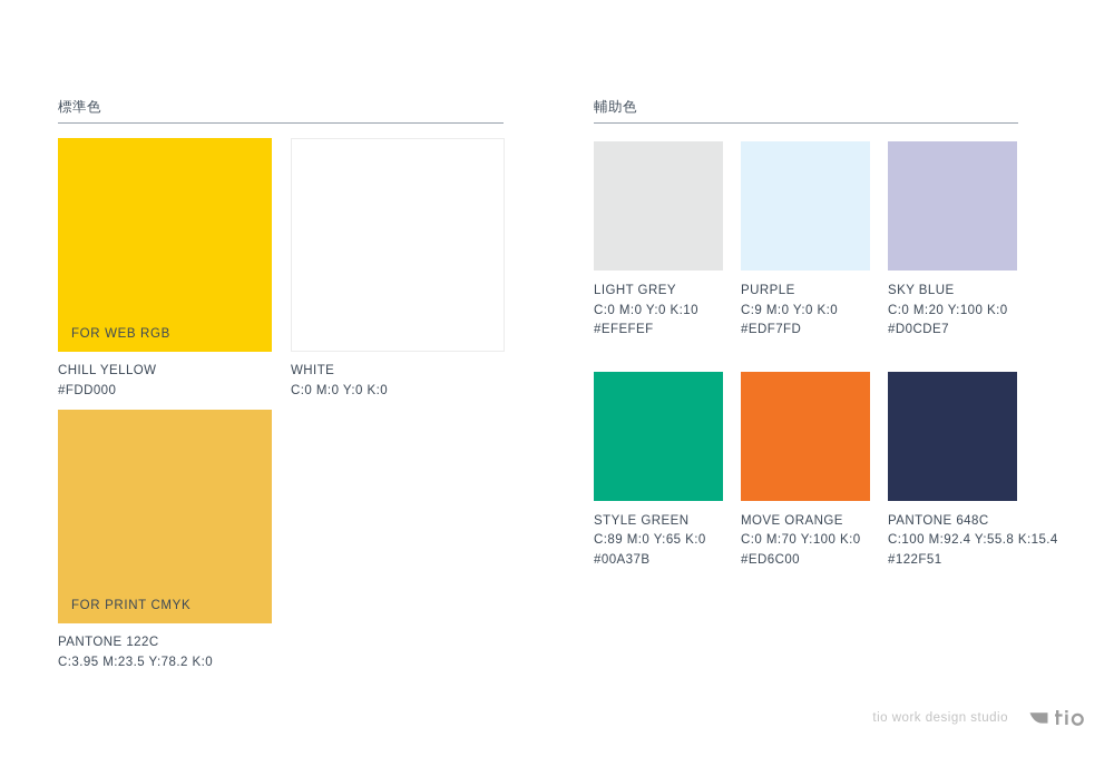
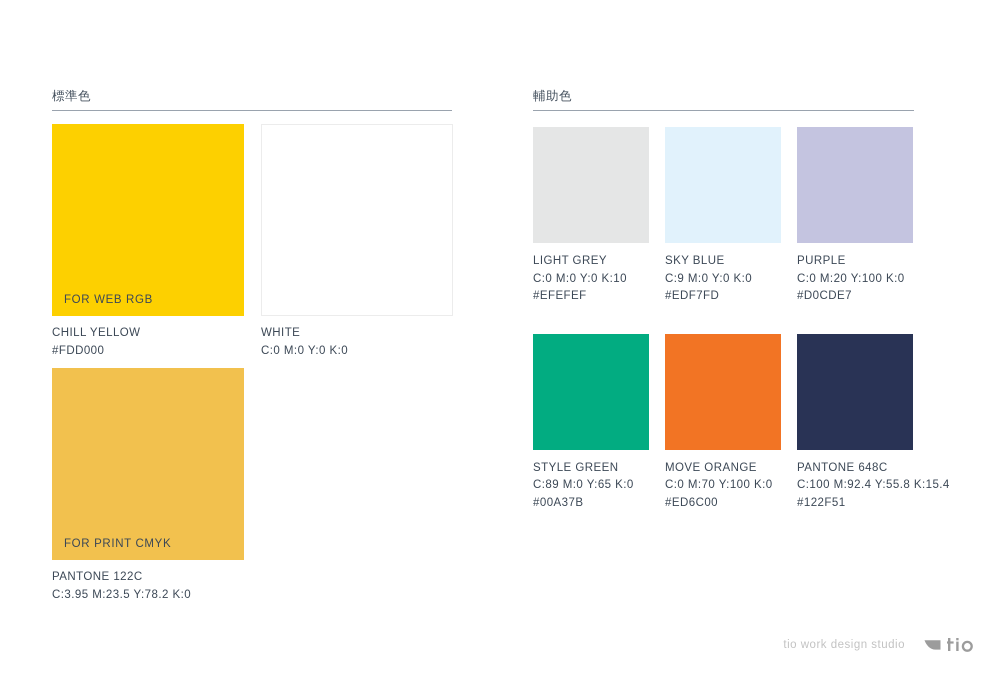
  標準色
  FOR WEB RGB
  CHILL YELLOW
  #FDD000
  WHITE
  C:0 M:0 Y:0 K:0
  FOR PRINT CMYK
  PANTONE 122C
  C:3.95 M:23.5 Y:78.2 K:0
  輔助色
  LIGHT GREY
  C:0 M:0 Y:0 K:10
  #EFEFEF
- PURPLE
+ SKY BLUE
  C:9 M:0 Y:0 K:0
  #EDF7FD
- SKY BLUE
+ PURPLE
  C:0 M:20 Y:100 K:0
  #D0CDE7
  STYLE GREEN
  C:89 M:0 Y:65 K:0
  #00A37B
  MOVE ORANGE
  C:0 M:70 Y:100 K:0
  #ED6C00
  PANTONE 648C
  C:100 M:92.4 Y:55.8 K:15.4
  #122F51
  tio work design studio
